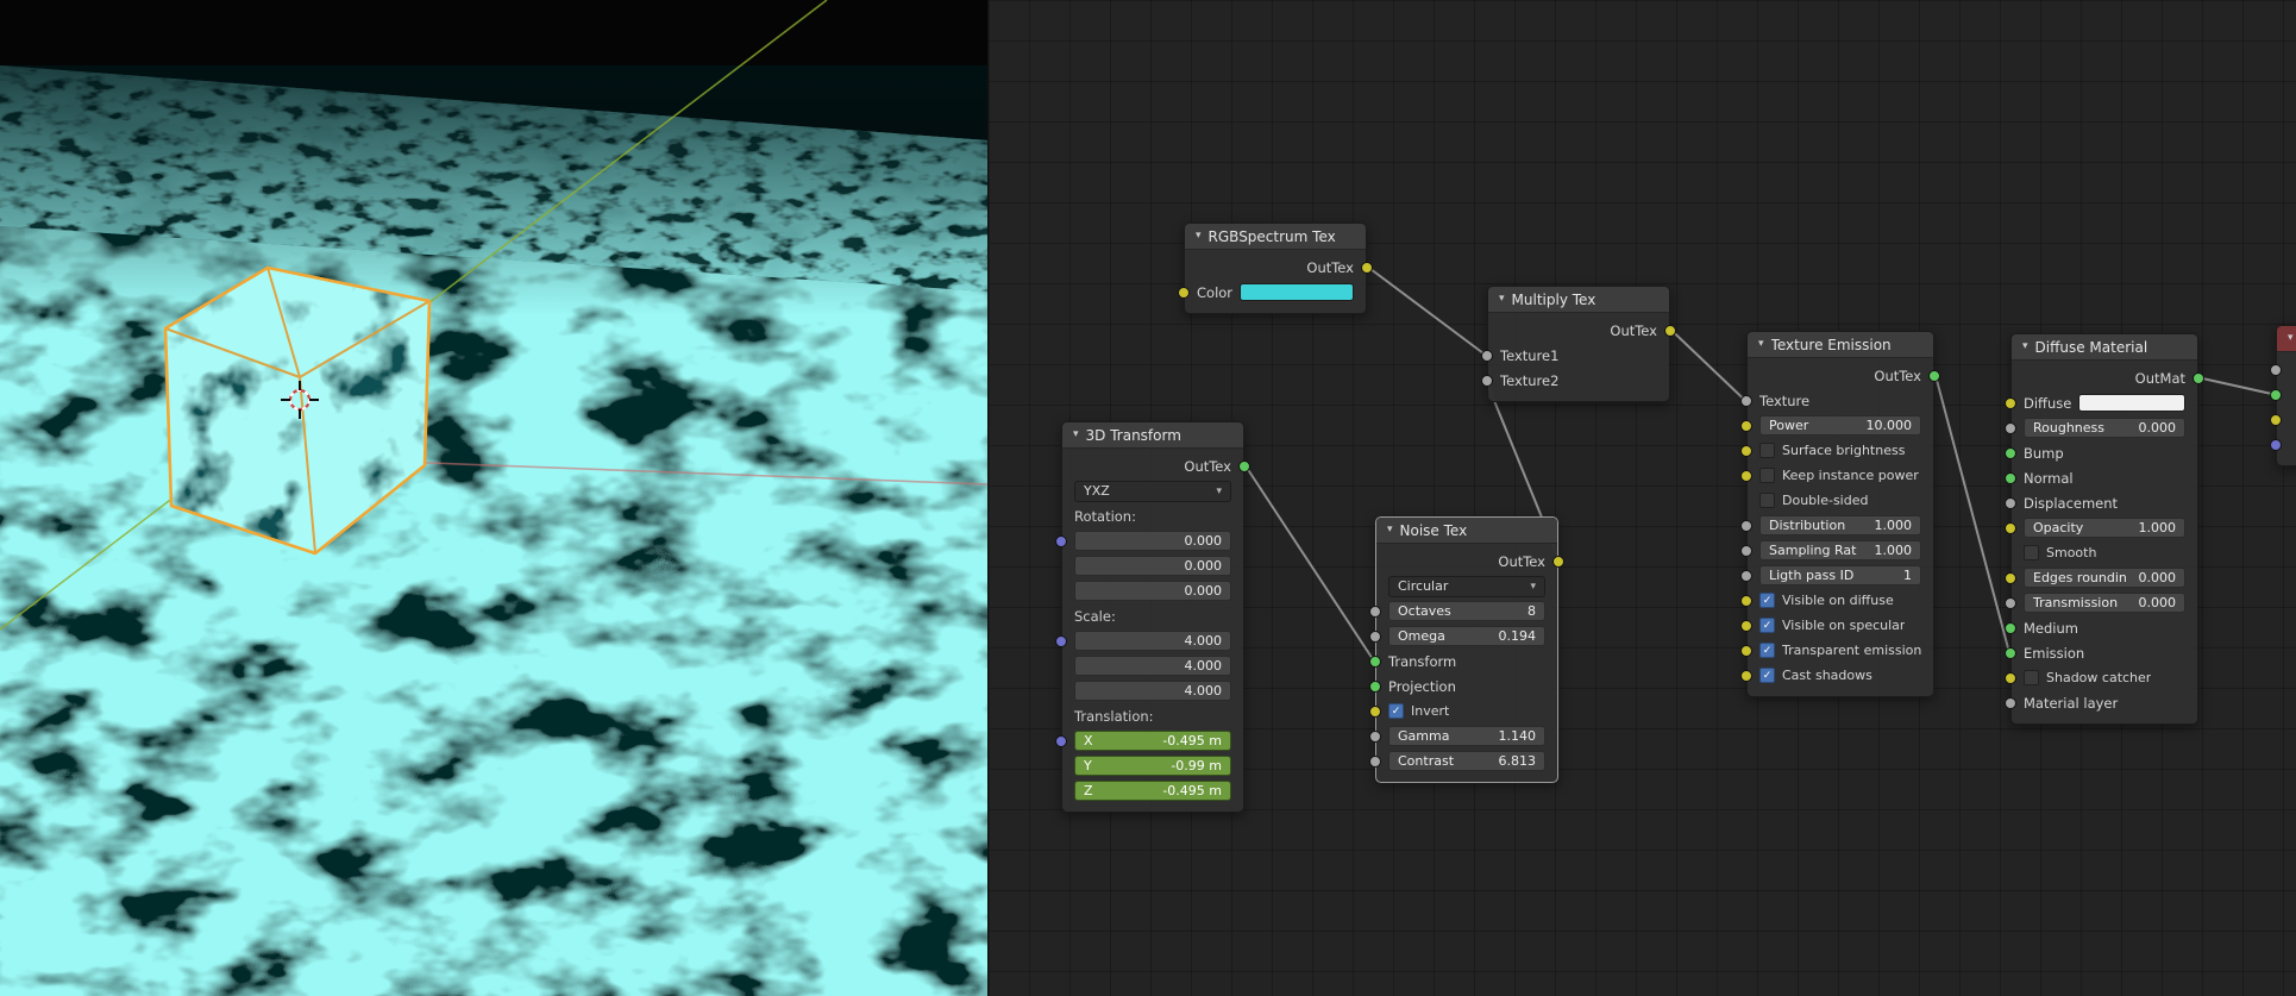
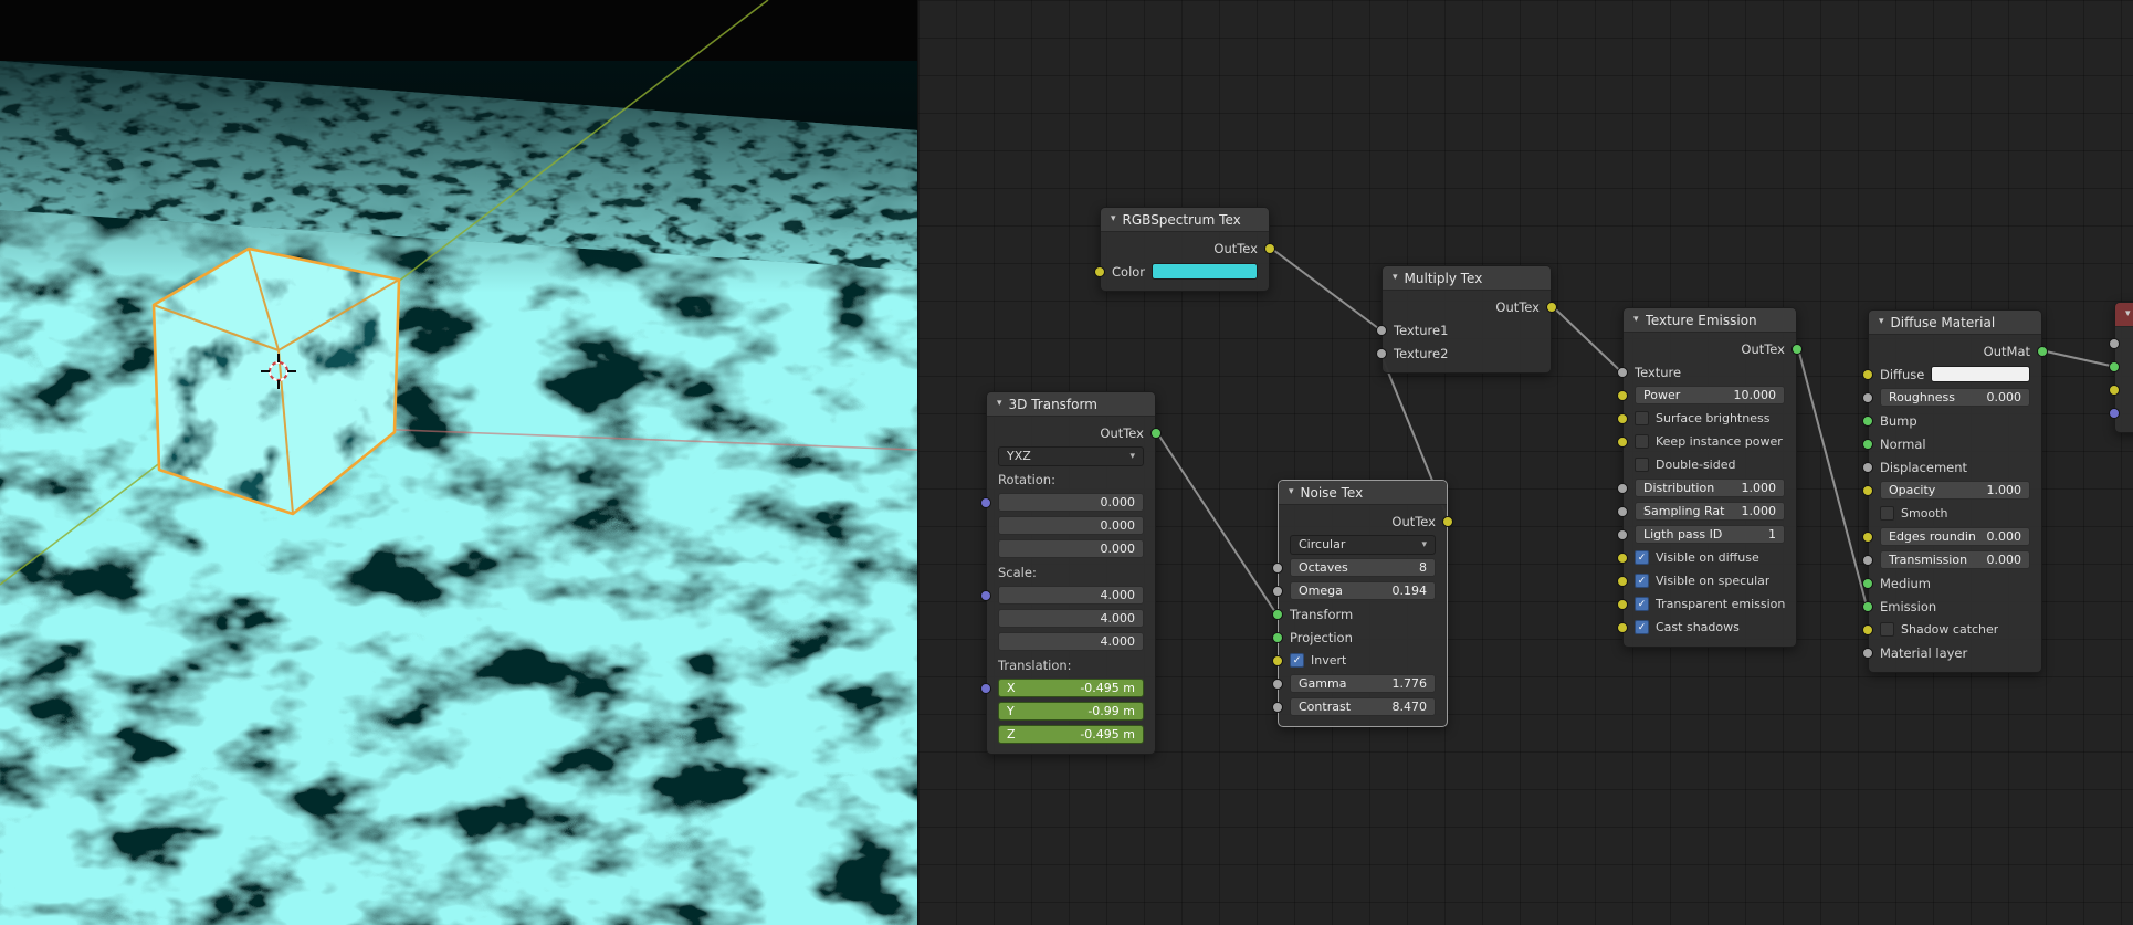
  ▾
  RGBSpectrum Tex
  OutTex
  Color
  ▾
  Multiply Tex
  OutTex
  Texture1
  Texture2
  ▾
  3D Transform
  OutTex
  YXZ
  ▾
  Rotation:
  0.000
  0.000
  0.000
  Scale:
  4.000
  4.000
  4.000
  Translation:
  X
  -0.495 m
  Y
  -0.99 m
  Z
  -0.495 m
  ▾
  Noise Tex
  OutTex
  Circular
  ▾
  Octaves
  8
  Omega
  0.194
  Transform
  Projection
  Invert
  Gamma
- 1.140
+ 1.776
  Contrast
- 6.813
+ 8.470
  ▾
  Texture Emission
  OutTex
  Texture
  Power
  10.000
  Surface brightness
  Keep instance power
  Double-sided
  Distribution
  1.000
  Sampling Rat
  1.000
  Ligth pass ID
  1
  Visible on diffuse
  Visible on specular
  Transparent emission
  Cast shadows
  ▾
  Diffuse Material
  OutMat
  Diffuse
  Roughness
  0.000
  Bump
  Normal
  Displacement
  Opacity
  1.000
  Smooth
  Edges roundin
  0.000
  Transmission
  0.000
  Medium
  Emission
  Shadow catcher
  Material layer
  ▾
